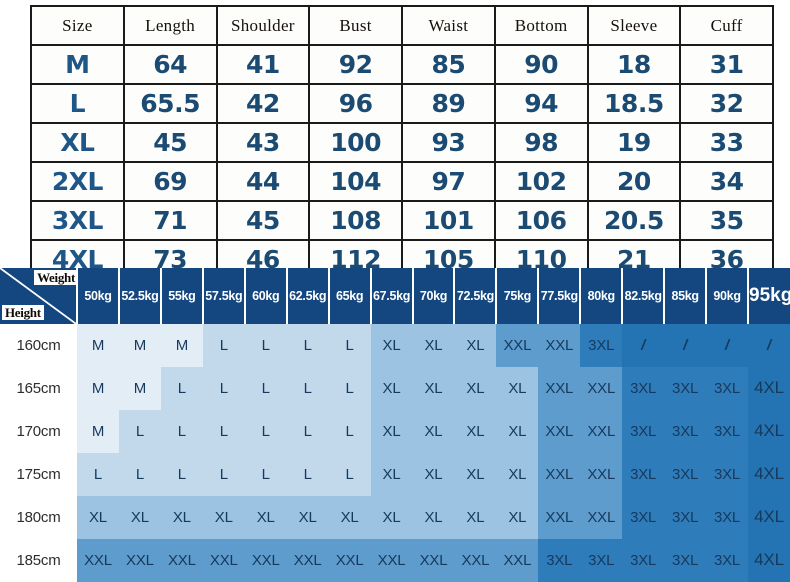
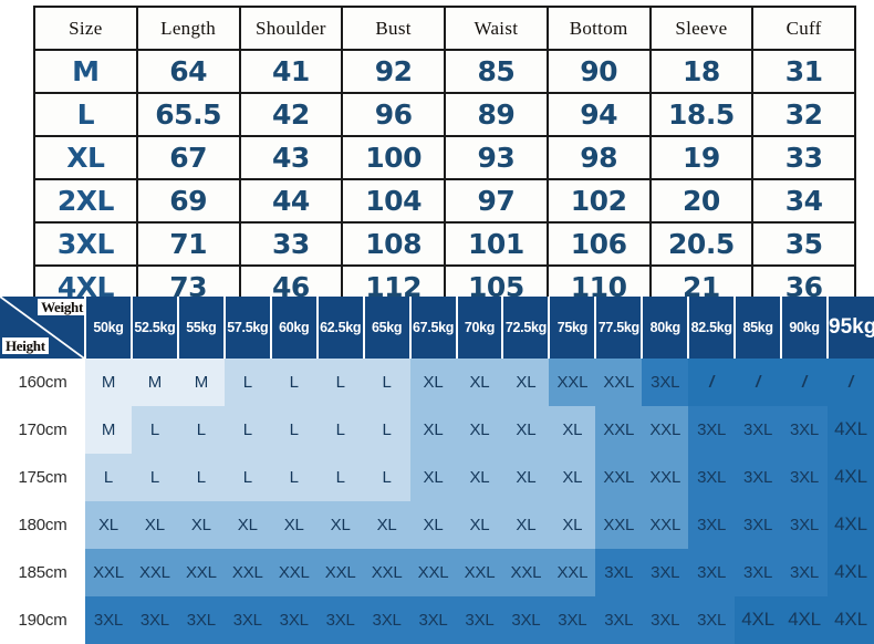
  Size	Length	Shoulder	Bust	Waist	Bottom	Sleeve	Cuff
  M	64	41	92	85	90	18	31
  L	65.5	42	96	89	94	18.5	32
- XL	45	43	100	93	98	19	33
+ XL	67	43	100	93	98	19	33
  2XL	69	44	104	97	102	20	34
- 3XL	71	45	108	101	106	20.5	35
+ 3XL	71	33	108	101	106	20.5	35
  4XL	73	46	112	105	110	21	36
  WeightHeight	50kg	52.5kg	55kg	57.5kg	60kg	62.5kg	65kg	67.5kg	70kg	72.5kg	75kg	77.5kg	80kg	82.5kg	85kg	90kg	95kg
  160cm	M	M	M	L	L	L	L	XL	XL	XL	XXL	XXL	3XL	/	/	/	/
- 165cm	M	M	L	L	L	L	L	XL	XL	XL	XL	XXL	XXL	3XL	3XL	3XL	4XL
  170cm	M	L	L	L	L	L	L	XL	XL	XL	XL	XXL	XXL	3XL	3XL	3XL	4XL
  175cm	L	L	L	L	L	L	L	XL	XL	XL	XL	XXL	XXL	3XL	3XL	3XL	4XL
  180cm	XL	XL	XL	XL	XL	XL	XL	XL	XL	XL	XL	XXL	XXL	3XL	3XL	3XL	4XL
  185cm	XXL	XXL	XXL	XXL	XXL	XXL	XXL	XXL	XXL	XXL	XXL	3XL	3XL	3XL	3XL	3XL	4XL
+ 190cm	3XL	3XL	3XL	3XL	3XL	3XL	3XL	3XL	3XL	3XL	3XL	3XL	3XL	3XL	4XL	4XL	4XL
